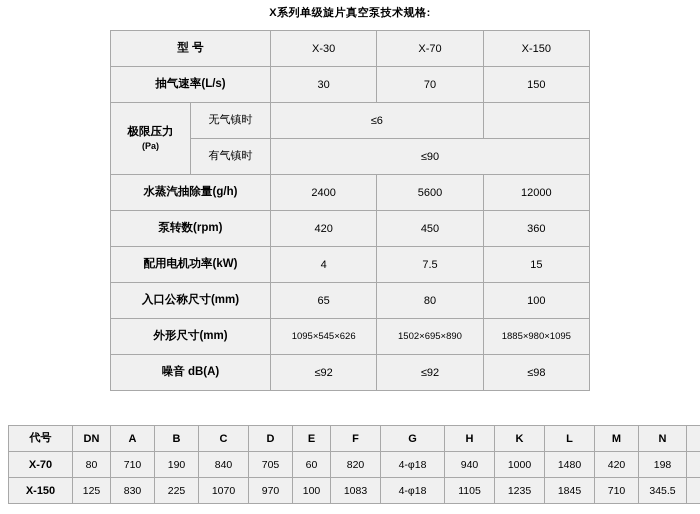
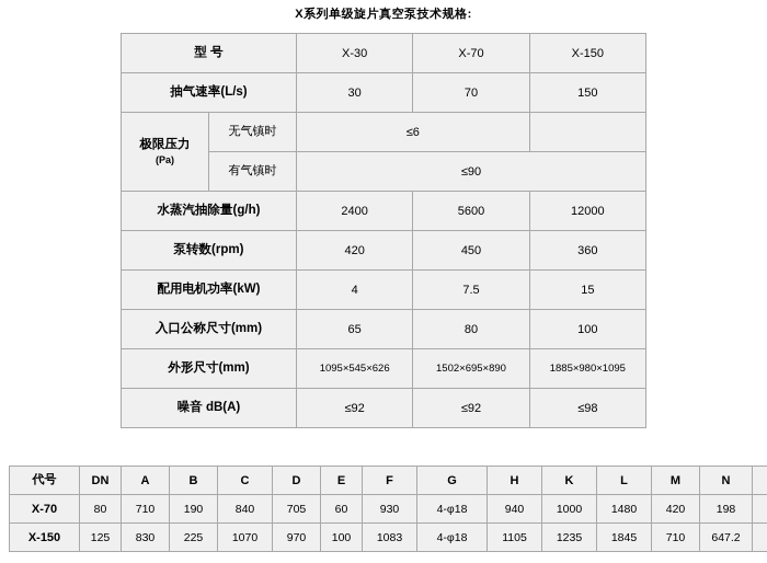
  X系列单级旋片真空泵技术规格:
  型 号	X-30	X-70	X-150
  抽气速率(L/s)	30	70	150
  极限压力 (Pa)	无气镇时	≤6
  有气镇时	≤90
  水蒸汽抽除量(g/h)	2400	5600	12000
  泵转数(rpm)	420	450	360
  配用电机功率(kW)	4	7.5	15
  入口公称尺寸(mm)	65	80	100
  外形尺寸(mm)	1095×545×626	1502×695×890	1885×980×1095
  噪音 dB(A)	≤92	≤92	≤98
  代号	DN	A	B	C	D	E	F	G	H	K	L	M	N
- X-70	80	710	190	840	705	60	820	4-φ18	940	1000	1480	420	198
+ X-70	80	710	190	840	705	60	930	4-φ18	940	1000	1480	420	198
- X-150	125	830	225	1070	970	100	1083	4-φ18	1105	1235	1845	710	345.5
+ X-150	125	830	225	1070	970	100	1083	4-φ18	1105	1235	1845	710	647.2
